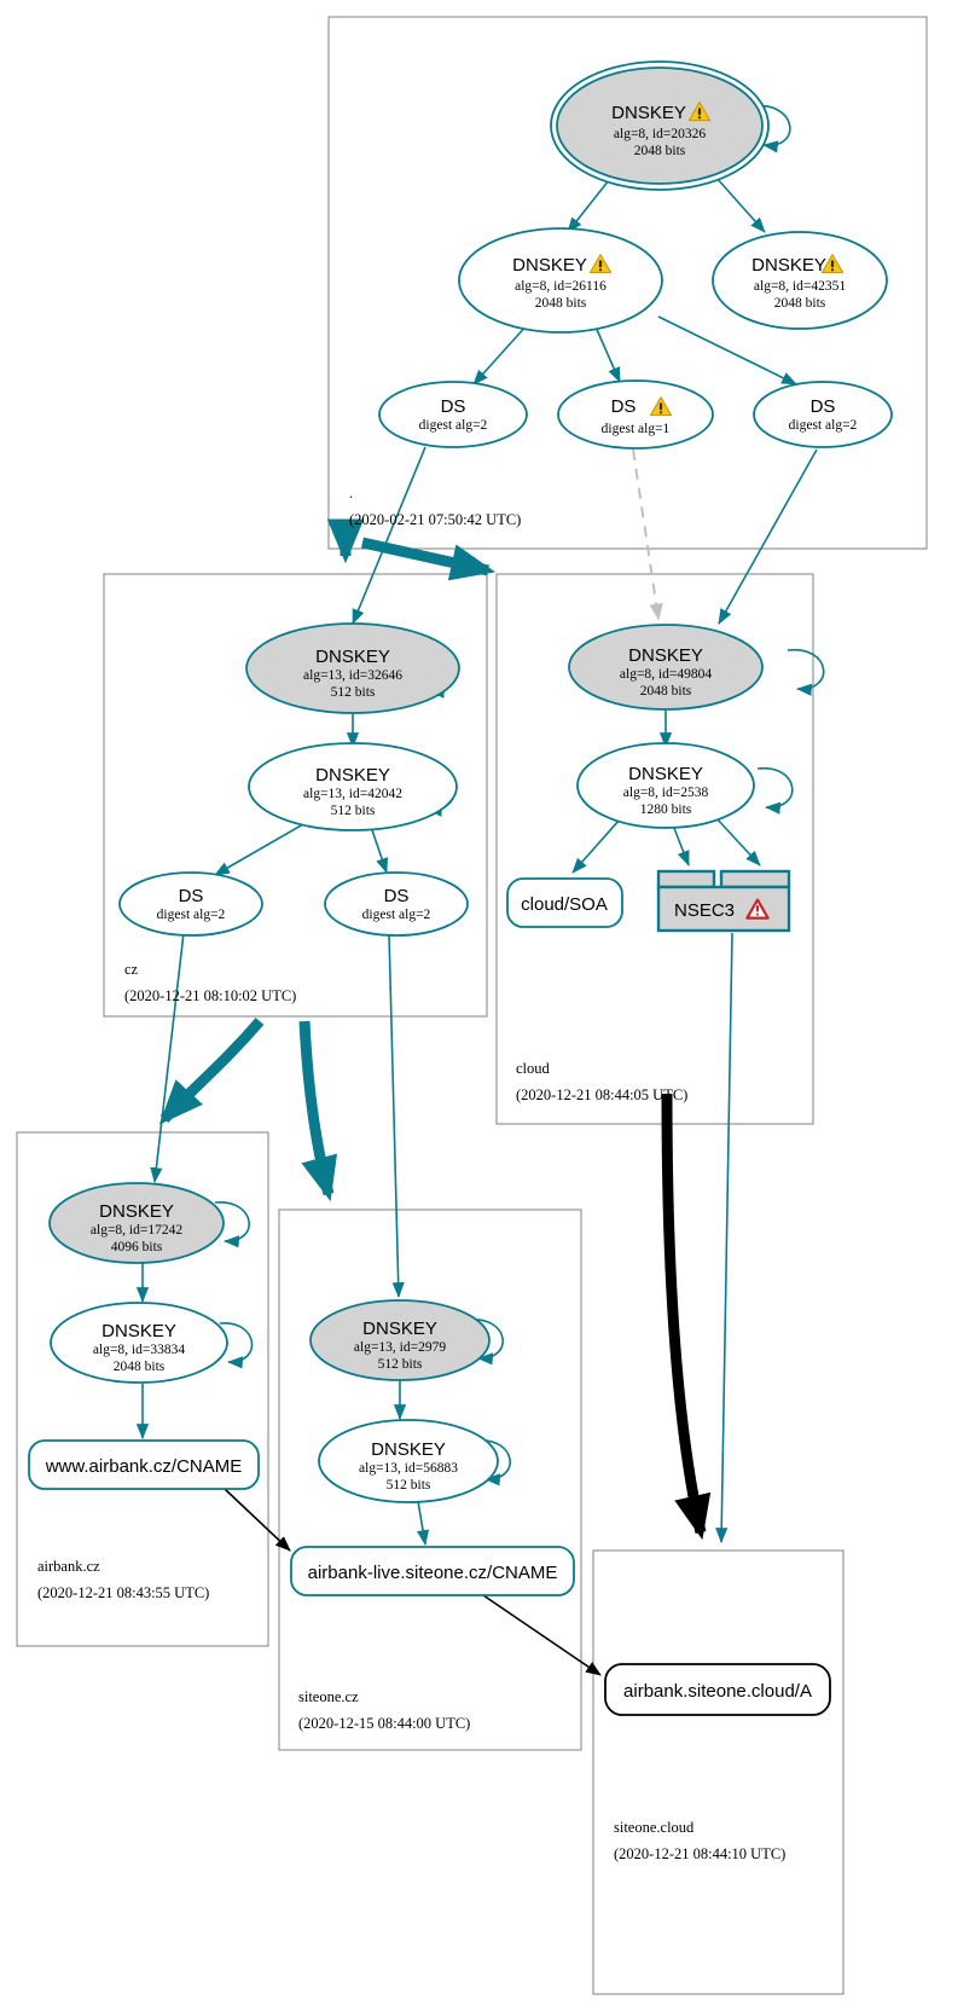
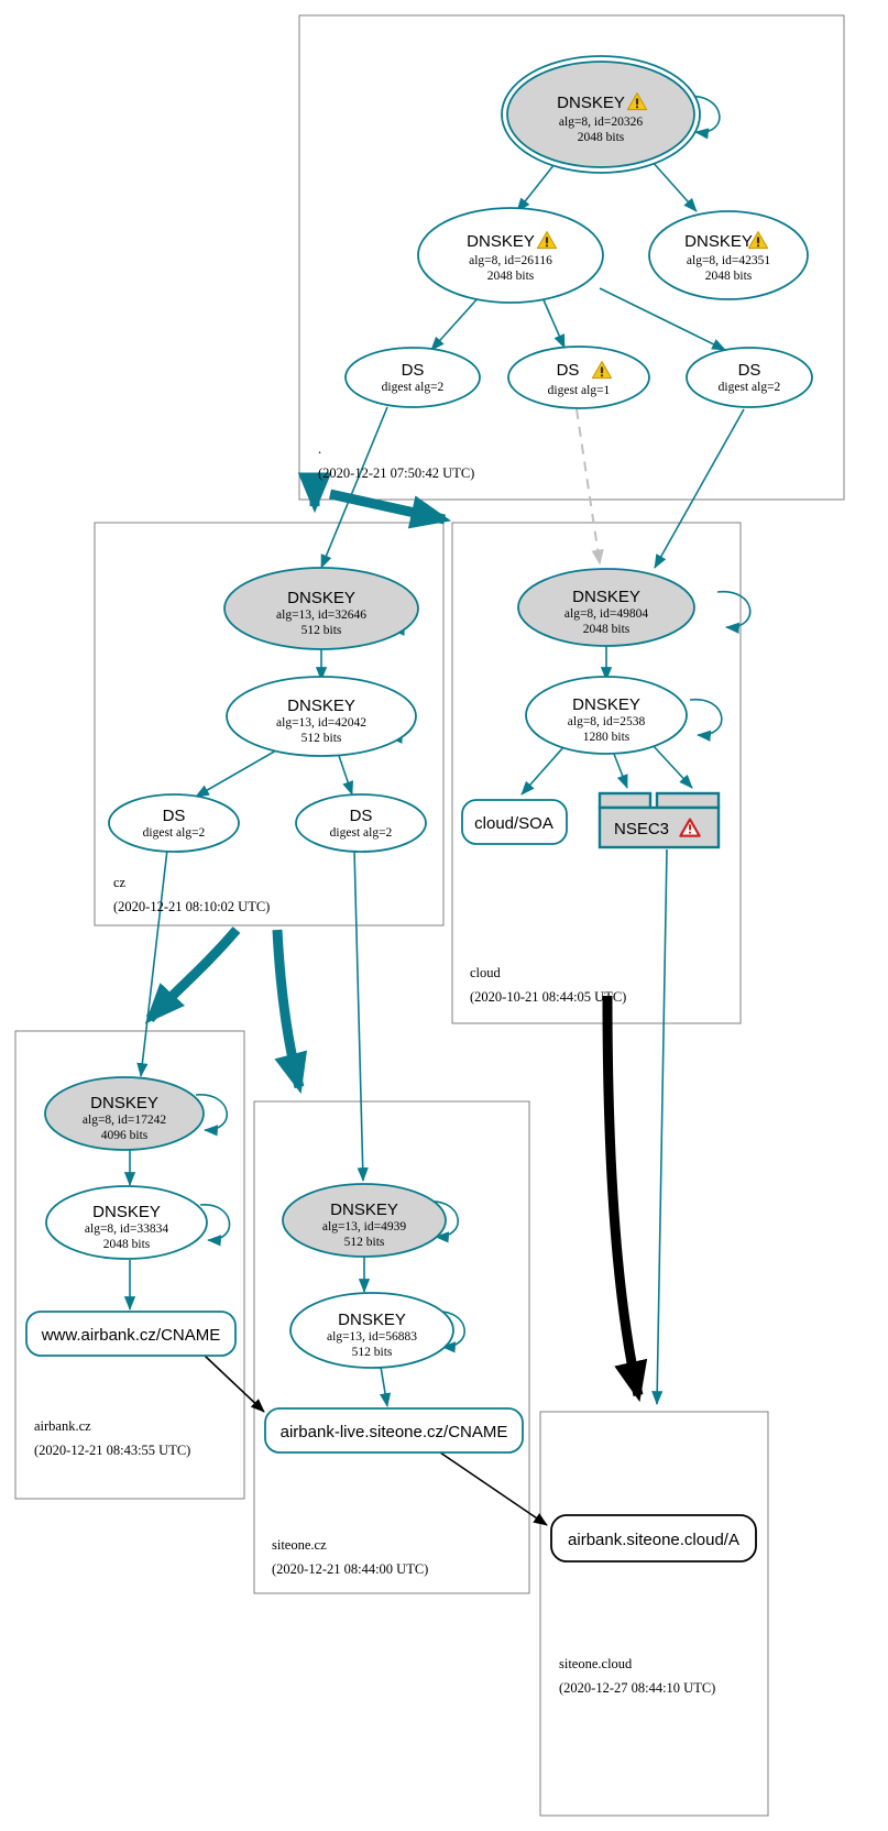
  DNSKEY
  alg=8, id=20326
  2048 bits
  DNSKEY
  alg=8, id=26116
  2048 bits
  DNSKEY
  alg=8, id=42351
  2048 bits
  DS
  digest alg=2
  DS
  digest alg=1
  DS
  digest alg=2
  .
- (2020-02-21 07:50:42 UTC)
+ (2020-12-21 07:50:42 UTC)
  DNSKEY
  alg=13, id=32646
  512 bits
  DNSKEY
  alg=13, id=42042
  512 bits
  DS
  digest alg=2
  DS
  digest alg=2
  cz
  (2020-12-21 08:10:02 UTC)
  DNSKEY
  alg=8, id=49804
  2048 bits
  DNSKEY
  alg=8, id=2538
  1280 bits
  cloud/SOA
  NSEC3
  cloud
- (2020-12-21 08:44:05 UTC)
+ (2020-10-21 08:44:05 UTC)
  DNSKEY
  alg=8, id=17242
  4096 bits
  DNSKEY
  alg=8, id=33834
  2048 bits
  www.airbank.cz/CNAME
  airbank.cz
  (2020-12-21 08:43:55 UTC)
  DNSKEY
- alg=13, id=2979
+ alg=13, id=4939
  512 bits
  DNSKEY
  alg=13, id=56883
  512 bits
  airbank-live.siteone.cz/CNAME
  siteone.cz
- (2020-12-15 08:44:00 UTC)
+ (2020-12-21 08:44:00 UTC)
  airbank.siteone.cloud/A
  siteone.cloud
- (2020-12-21 08:44:10 UTC)
+ (2020-12-27 08:44:10 UTC)
